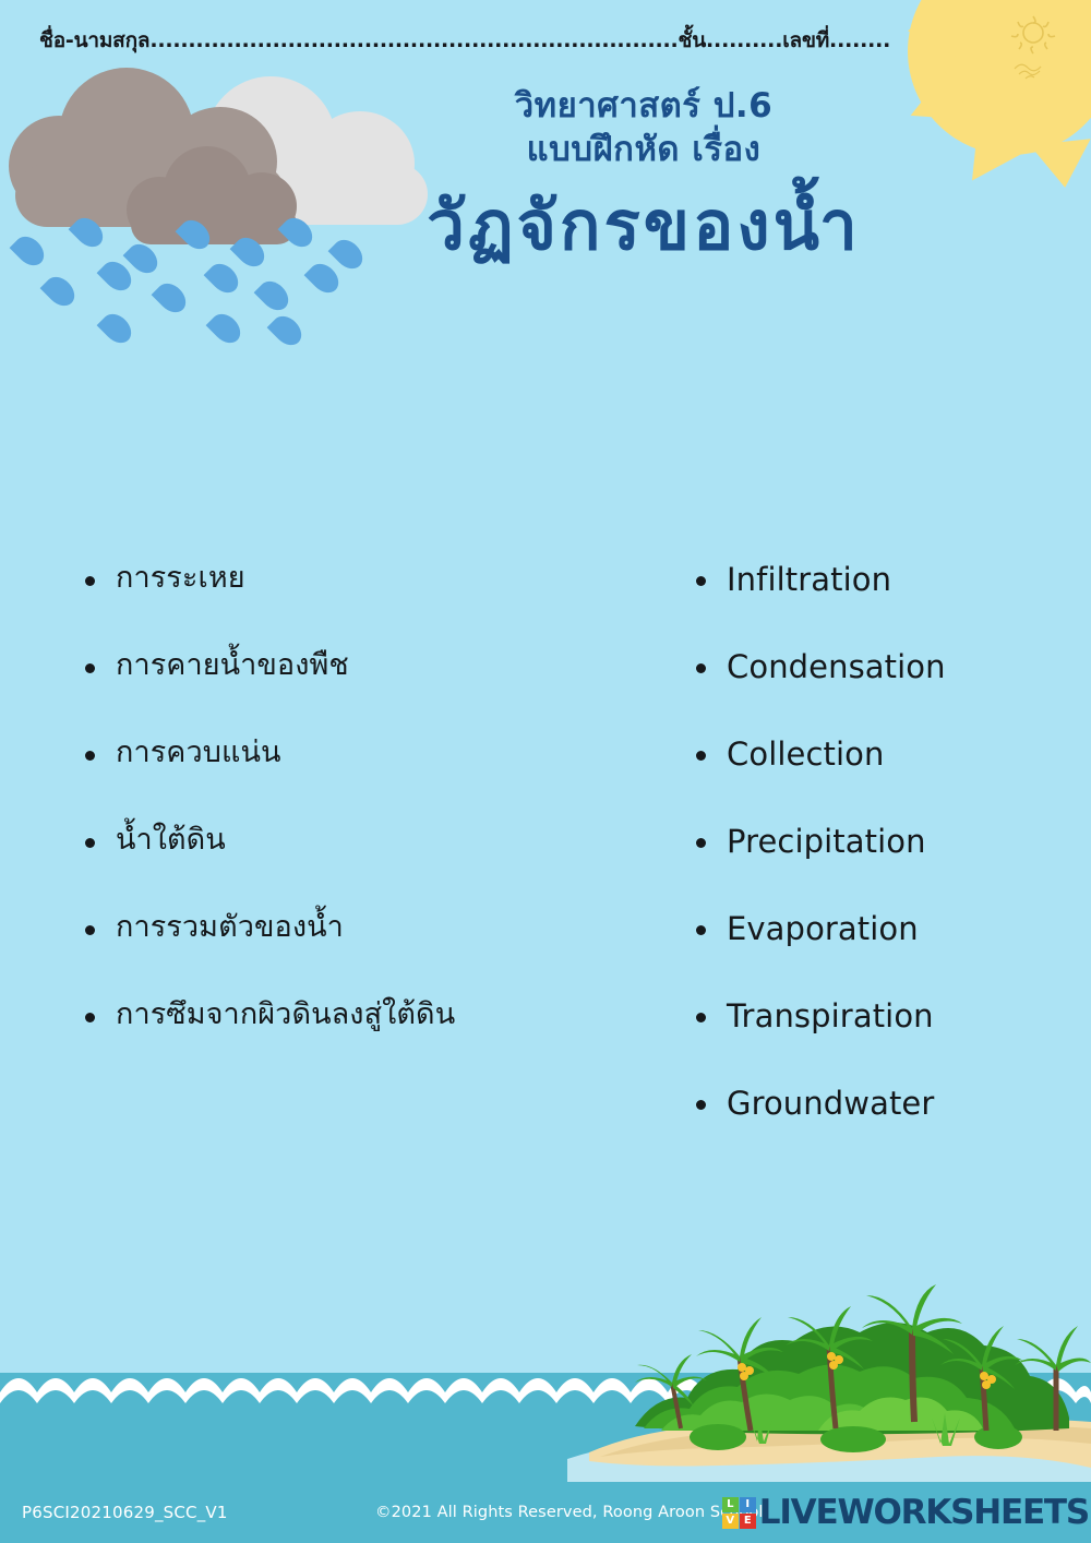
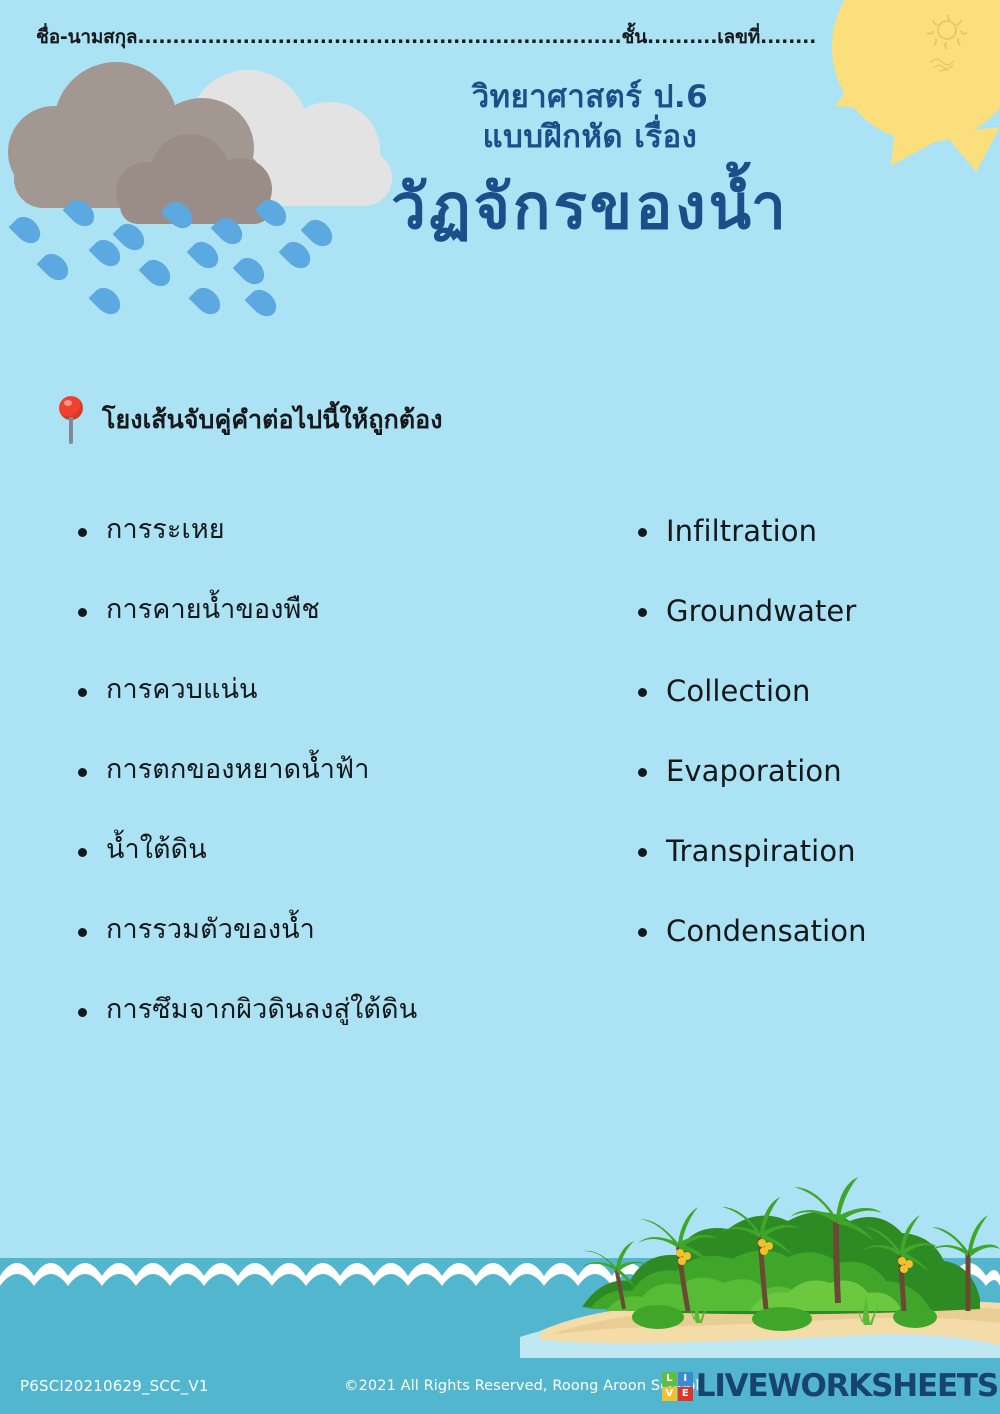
  ชื่อ-นามสกุล.....................................................................ชั้น..........เลขที่........
  วิทยาศาสตร์ ป.6
  แบบฝึกหัด เรื่อง
  วัฏจักรของน้ำ
+ โยงเส้นจับคู่คำต่อไปนี้ให้ถูกต้อง
  การระเหย
  การคายน้ำของพืช
  การควบแน่น
+ การตกของหยาดน้ำฟ้า
  น้ำใต้ดิน
  การรวมตัวของน้ำ
  การซึมจากผิวดินลงสู่ใต้ดิน
  Infiltration
- Condensation
+ Groundwater
  Collection
- Precipitation
  Evaporation
  Transpiration
- Groundwater
+ Condensation
  P6SCI20210629_SCC_V1
  ©2021 All Rights Reserved, Roong Aroon Sl
  L
  I
  V
  E
  LIVEWORKSHEETS
